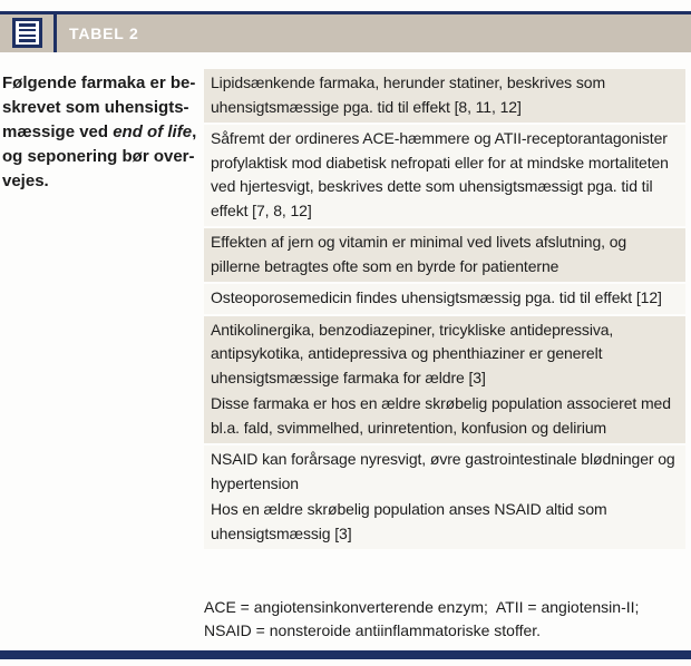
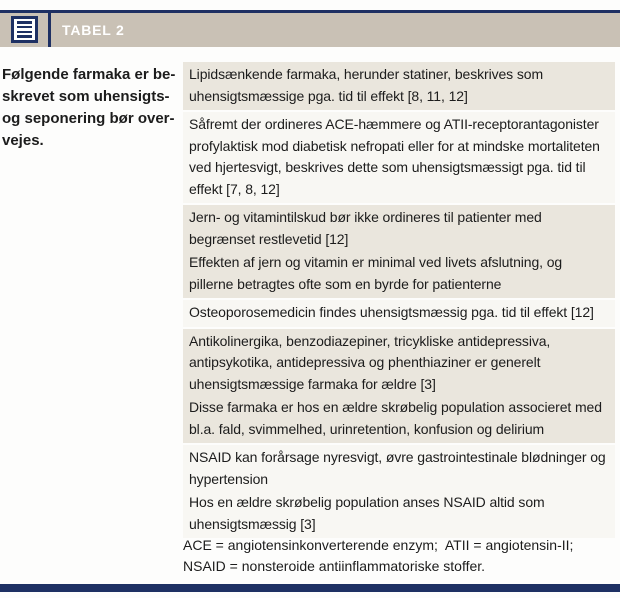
  TABEL 2
  Følgende farmaka er be-
  skrevet som uhensigts-
- mæssige ved end of life,
  og seponering bør over-
  vejes.
  Lipidsænkende farmaka, herunder statiner, beskrives som uhensigtsmæssige pga. tid til effekt [8, 11, 12]
  Såfremt der ordineres ACE-hæmmere og ATII-receptorantagonister profylaktisk mod diabetisk nefropati eller for at mindske mortaliteten ved hjertesvigt, beskrives dette som uhensigtsmæssigt pga. tid til effekt [7, 8, 12]
+ Jern- og vitamintilskud bør ikke ordineres til patienter med begrænset restlevetid [12]
  Effekten af jern og vitamin er minimal ved livets afslutning, og pillerne betragtes ofte som en byrde for patienterne
  Osteoporosemedicin findes uhensigtsmæssig pga. tid til effekt [12]
  Antikolinergika, benzodiazepiner, tricykliske antidepressiva, antipsykotika, antidepressiva og phenthiaziner er generelt uhensigtsmæssige farmaka for ældre [3]
  Disse farmaka er hos en ældre skrøbelig population associeret med bl.a. fald, svimmelhed, urinretention, konfusion og delirium
  NSAID kan forårsage nyresvigt, øvre gastrointestinale blødninger og hypertension
  Hos en ældre skrøbelig population anses NSAID altid som uhensigtsmæssig [3]
  ACE = angiotensinkonverterende enzym; ATII = angiotensin-II; NSAID = nonsteroide antiinflammatoriske stoffer.
